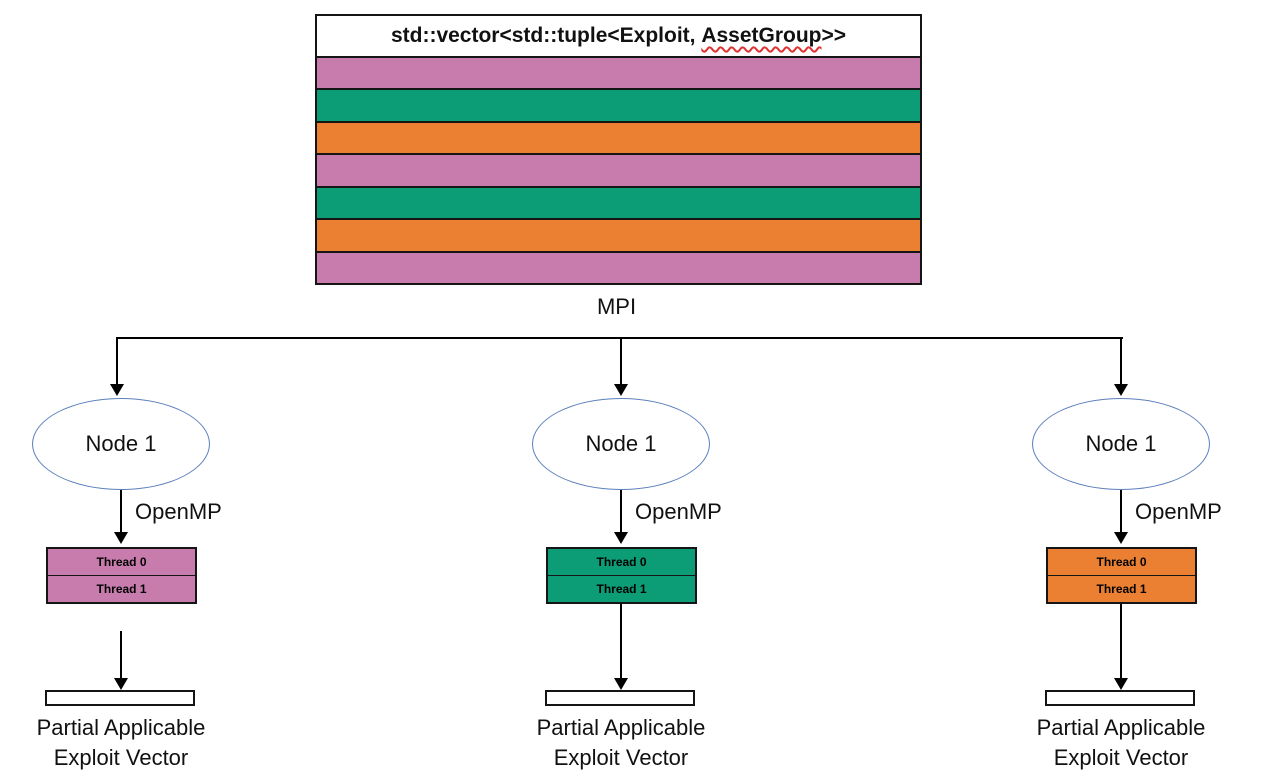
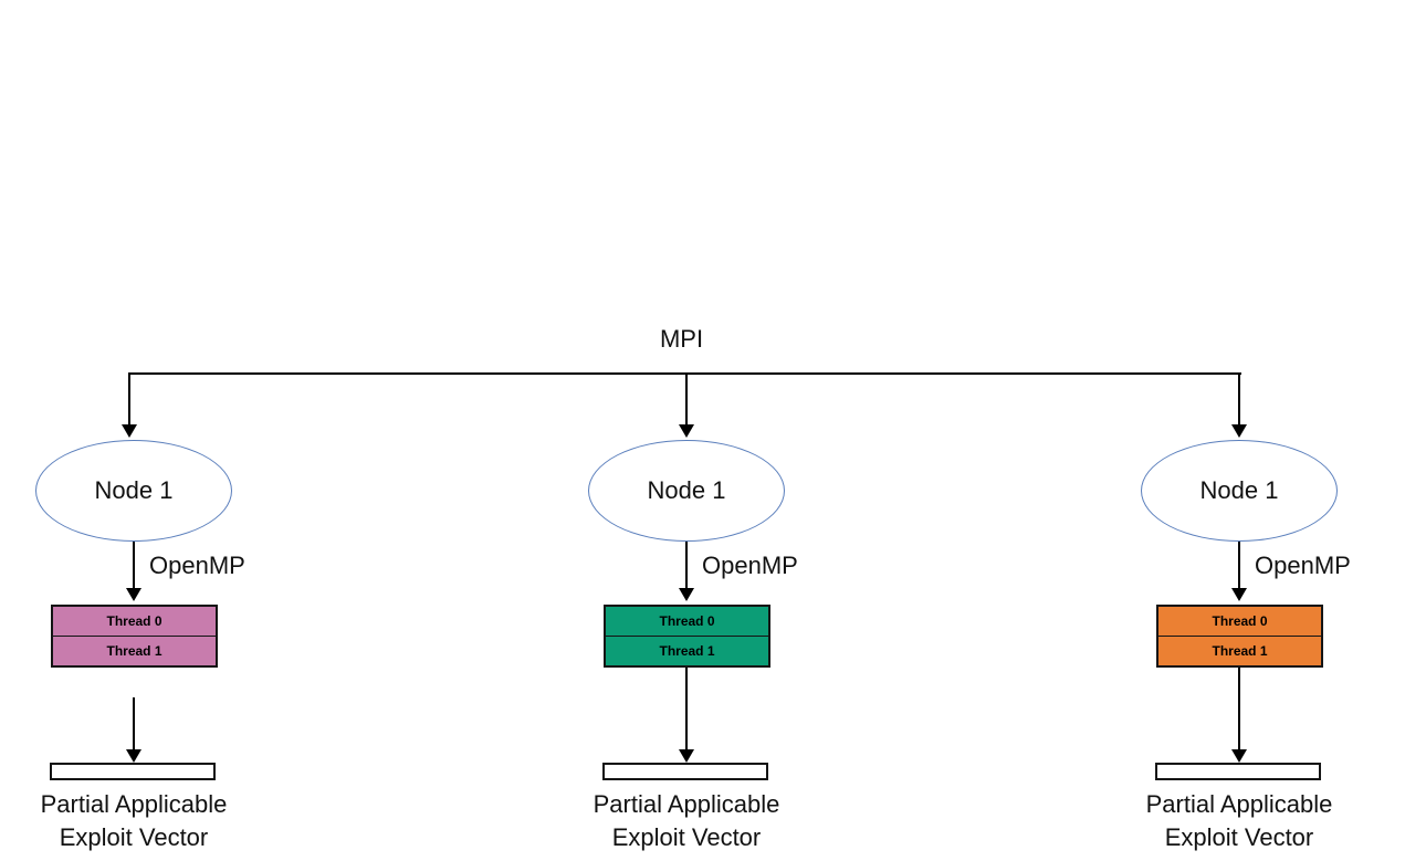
- std::vector<std::tuple<Exploit,
- AssetGroup
- >>
  MPI
  Node 1
  OpenMP
  Thread 0
  Thread 1
  Partial Applicable
  Exploit Vector
  Node 1
  OpenMP
  Thread 0
  Thread 1
  Partial Applicable
  Exploit Vector
  Node 1
  OpenMP
  Thread 0
  Thread 1
  Partial Applicable
  Exploit Vector
